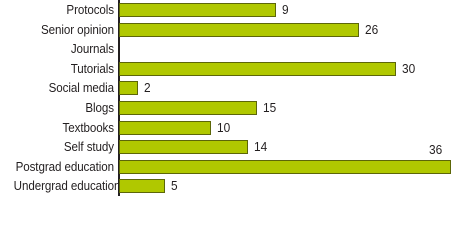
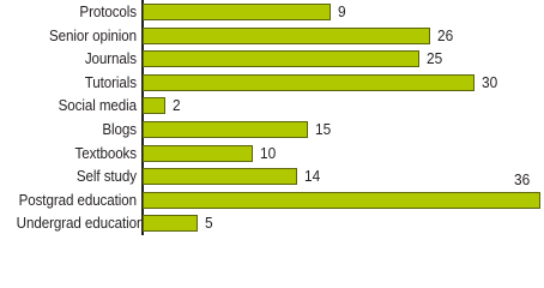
  Protocols
  9
  Senior opinion
  26
  Journals
+ 25
  Tutorials
  30
  Social media
  2
  Blogs
  15
  Textbooks
  10
  Self study
  14
  Postgrad education
  36
  Undergrad education
  5
